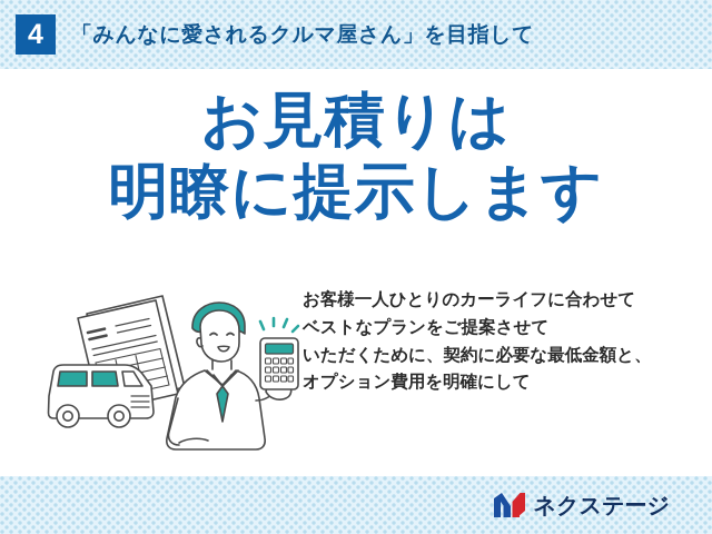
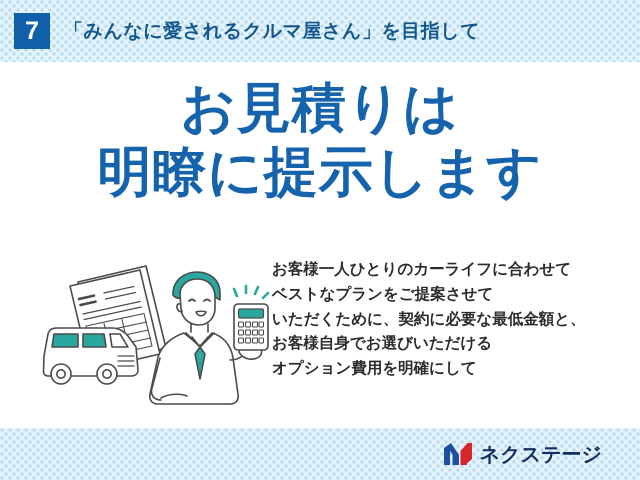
- 4
+ 7
  「みんなに愛されるクルマ屋さん」を目指して
  お見積りは
  明瞭に提示します
  お客様一人ひとりのカーライフに合わせて
  ベストなプランをご提案させて
  いただくために、契約に必要な最低金額と、
+ お客様自身でお選びいただける
  オプション費用を明確にして
  ネクステージ
